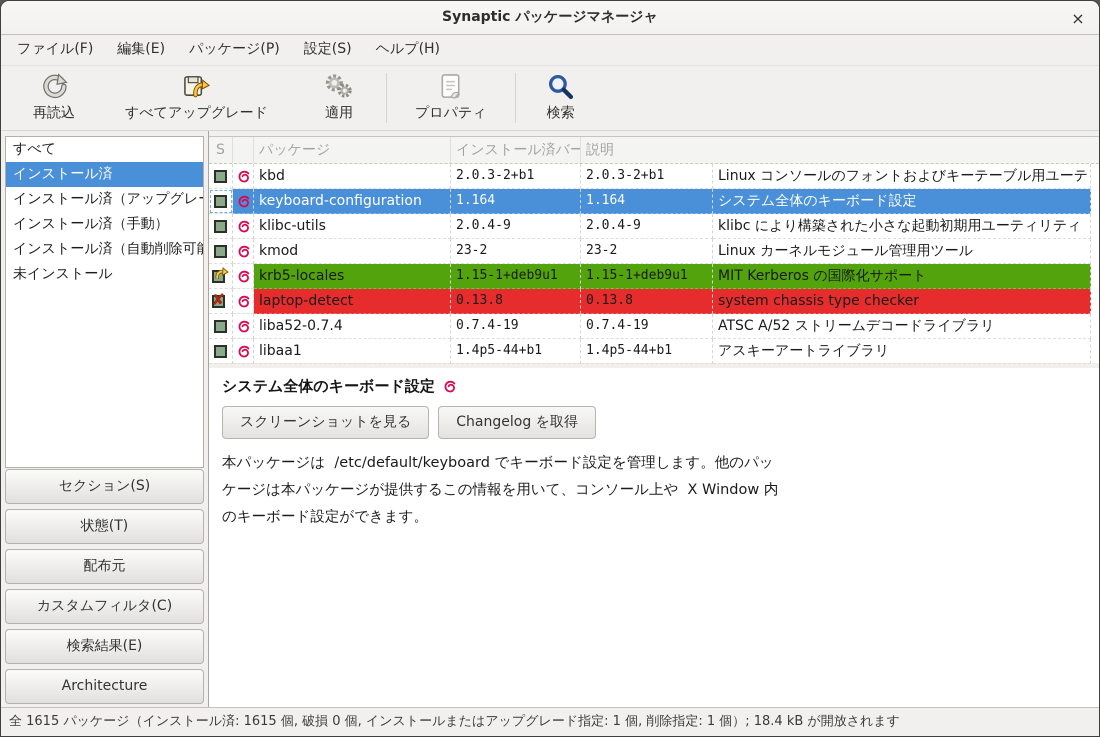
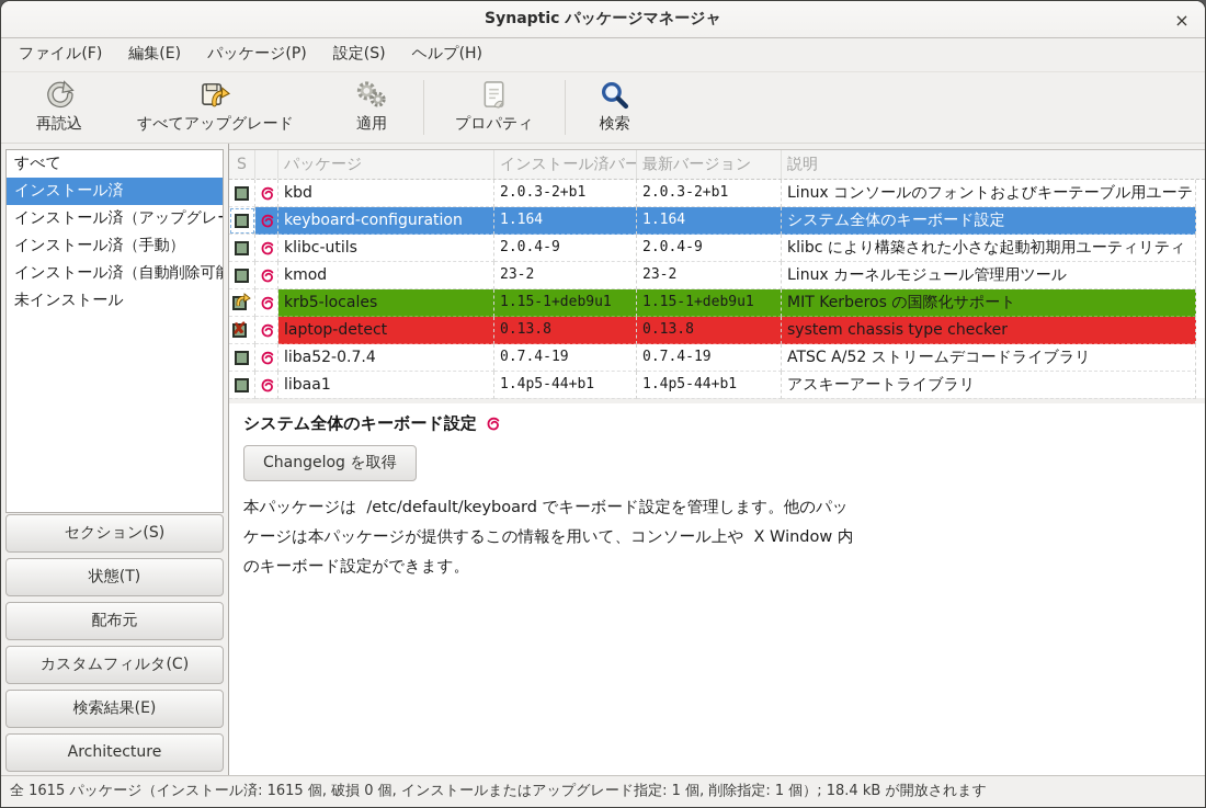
  Synaptic パッケージマネージャ
  ×
  ファイル(F)
  編集(E)
  パッケージ(P)
  設定(S)
  ヘルプ(H)
  再読込
  すべてアップグレード
  適用
  プロパティ
  検索
  すべて
  インストール済
  インストール済（アップグレ
  インストール済（手動）
  インストール済（自動削除可
  未インストール
  セクション(S)
  状態(T)
  配布元
  カスタムフィルタ(C)
  検索結果(E)
  Architecture
  S
  パッケージ
  インストール済バー
+ 最新バージョン
  説明
  kbd
  2.0.3-2+b1
  2.0.3-2+b1
  Linux コンソールのフォントおよびキーテーブル用ユーテ
  keyboard-configuration
  1.164
  1.164
  システム全体のキーボード設定
  klibc-utils
  2.0.4-9
  2.0.4-9
  klibc により構築された小さな起動初期用ユーティリティ
  kmod
  23-2
  23-2
  Linux カーネルモジュール管理用ツール
  krb5-locales
  1.15-1+deb9u1
  1.15-1+deb9u1
  MIT Kerberos の国際化サポート
  ✘
  laptop-detect
  0.13.8
  0.13.8
  system chassis type checker
  liba52-0.7.4
  0.7.4-19
  0.7.4-19
  ATSC A/52 ストリームデコードライブラリ
  libaa1
  1.4p5-44+b1
  1.4p5-44+b1
  アスキーアートライブラリ
  システム全体のキーボード設定
- スクリーンショットを見る
  Changelog を取得
  本パッケージは /etc/default/keyboard でキーボード設定を管理します。他のパッ
  ケージは本パッケージが提供するこの情報を用いて、コンソール上や X Window 内
  のキーボード設定ができます。
  全 1615 パッケージ（インストール済: 1615 個, 破損 0 個, インストールまたはアップグレード指定: 1 個, 削除指定: 1 個）; 18.4 kB が開放されます
